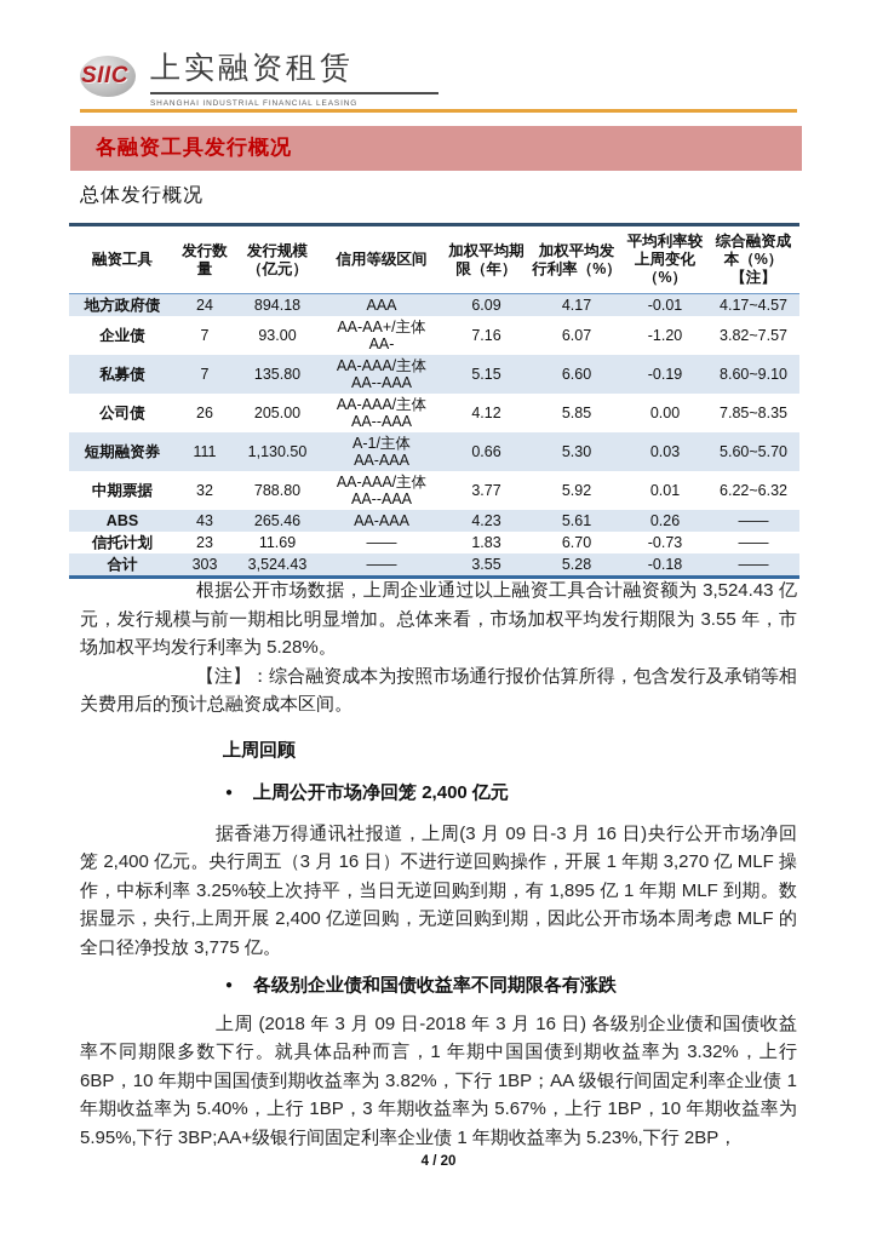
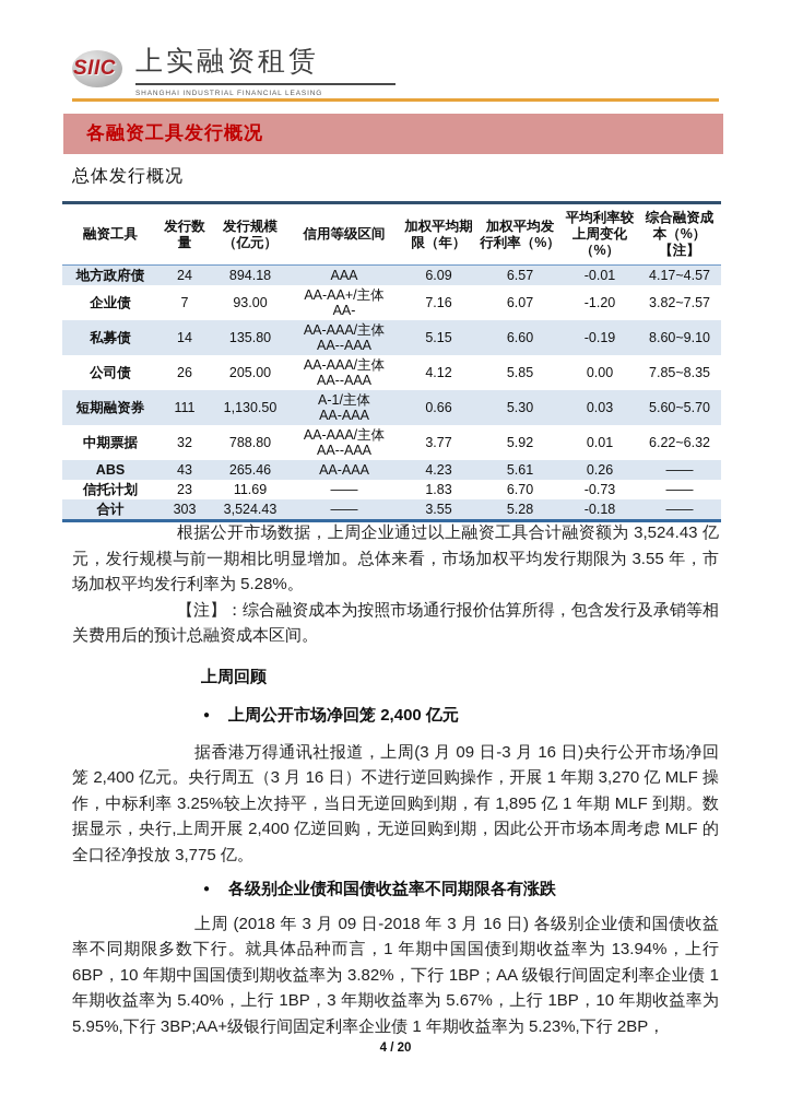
  SIIC
  上实融资租赁
  各融资工具发行概况
  总体发行概况
  融资工具	发行数量	发行规模（亿元）	信用等级区间	加权平均期限（年）	加权平均发行利率（%）	平均利率较上周变化（%）	综合融资成本（%）【注】
- 地方政府债	24	894.18	AAA	6.09	4.17	-0.01	4.17~4.57
+ 地方政府债	24	894.18	AAA	6.09	6.57	-0.01	4.17~4.57
  企业债	7	93.00	AA-AA+/主体 AA-	7.16	6.07	-1.20	3.82~7.57
- 私募债	7	135.80	AA-AAA/主体 AA--AAA	5.15	6.60	-0.19	8.60~9.10
+ 私募债	14	135.80	AA-AAA/主体 AA--AAA	5.15	6.60	-0.19	8.60~9.10
  公司债	26	205.00	AA-AAA/主体 AA--AAA	4.12	5.85	0.00	7.85~8.35
  短期融资券	111	1,130.50	A-1/主体 AA-AAA	0.66	5.30	0.03	5.60~5.70
  中期票据	32	788.80	AA-AAA/主体 AA--AAA	3.77	5.92	0.01	6.22~6.32
  ABS	43	265.46	AA-AAA	4.23	5.61	0.26	——
  信托计划	23	11.69	——	1.83	6.70	-0.73	——
  合计	303	3,524.43	——	3.55	5.28	-0.18	——
  根据公开市场数据，上周企业通过以上融资工具合计融资额为 3,524.43 亿元，发行规模与前一期相比明显增加。总体来看，市场加权平均发行期限为 3.55 年，市场加权平均发行利率为 5.28%。
  【注】：综合融资成本为按照市场通行报价估算所得，包含发行及承销等相关费用后的预计总融资成本区间。
  上周回顾
  ● 上周公开市场净回笼 2,400 亿元
  据香港万得通讯社报道，上周(3 月 09 日-3 月 16 日)央行公开市场净回笼 2,400 亿元。央行周五（3 月 16 日）不进行逆回购操作，开展 1 年期 3,270 亿 MLF 操作，中标利率 3.25%较上次持平，当日无逆回购到期，有 1,895 亿 1 年期 MLF 到期。数据显示，央行,上周开展 2,400 亿逆回购，无逆回购到期，因此公开市场本周考虑 MLF 的全口径净投放 3,775 亿。
  ● 各级别企业债和国债收益率不同期限各有涨跌
- 上周 (2018 年 3 月 09 日-2018 年 3 月 16 日) 各级别企业债和国债收益率不同期限多数下行。就具体品种而言，1 年期中国国债到期收益率为 3.32%，上行 6BP，10 年期中国国债到期收益率为 3.82%，下行 1BP；AA 级银行间固定利率企业债 1 年期收益率为 5.40%，上行 1BP，3 年期收益率为 5.67%，上行 1BP，10 年期收益率为 5.95%,下行 3BP;AA+级银行间固定利率企业债 1 年期收益率为 5.23%,下行 2BP，
+ 上周 (2018 年 3 月 09 日-2018 年 3 月 16 日) 各级别企业债和国债收益率不同期限多数下行。就具体品种而言，1 年期中国国债到期收益率为 13.94%，上行 6BP，10 年期中国国债到期收益率为 3.82%，下行 1BP；AA 级银行间固定利率企业债 1 年期收益率为 5.40%，上行 1BP，3 年期收益率为 5.67%，上行 1BP，10 年期收益率为 5.95%,下行 3BP;AA+级银行间固定利率企业债 1 年期收益率为 5.23%,下行 2BP，
  4 / 20
